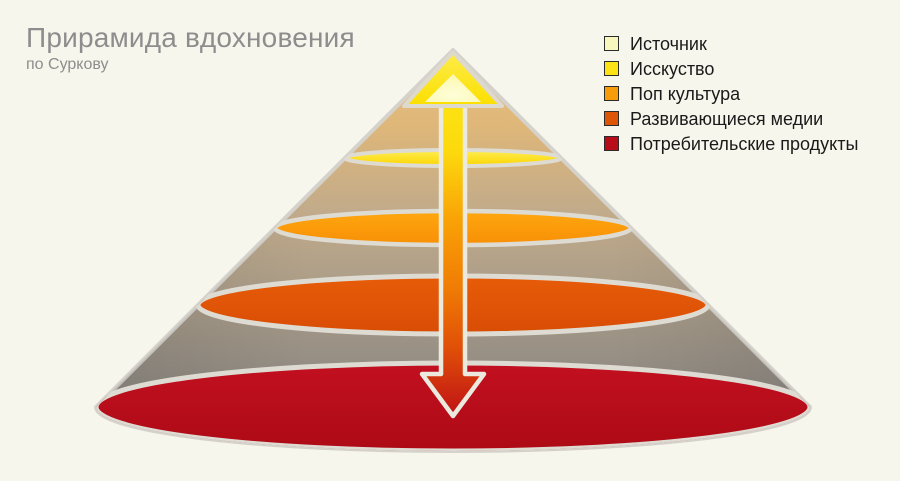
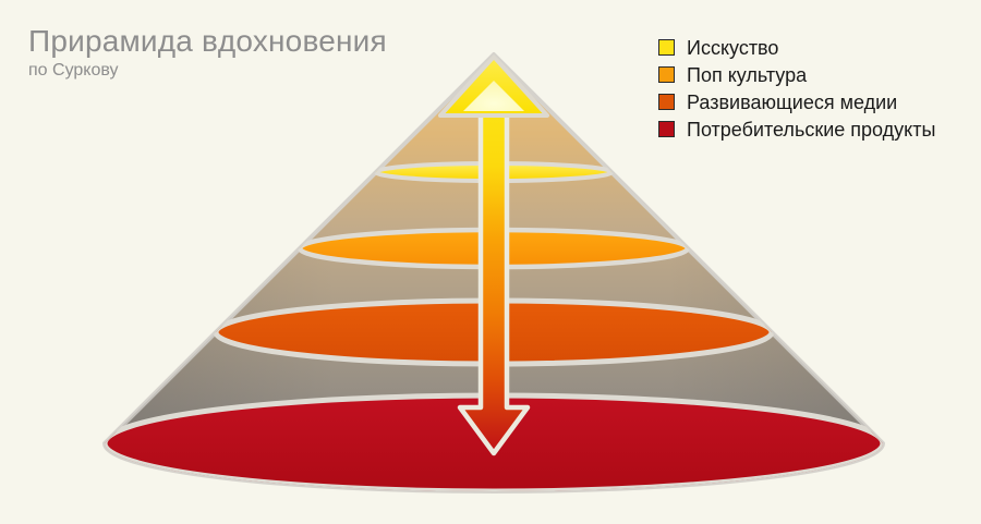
  Прирамида вдохновения
  по Суркову
- Источник
  Исскуство
  Поп культура
  Развивающиеся медии
  Потребительские продукты
